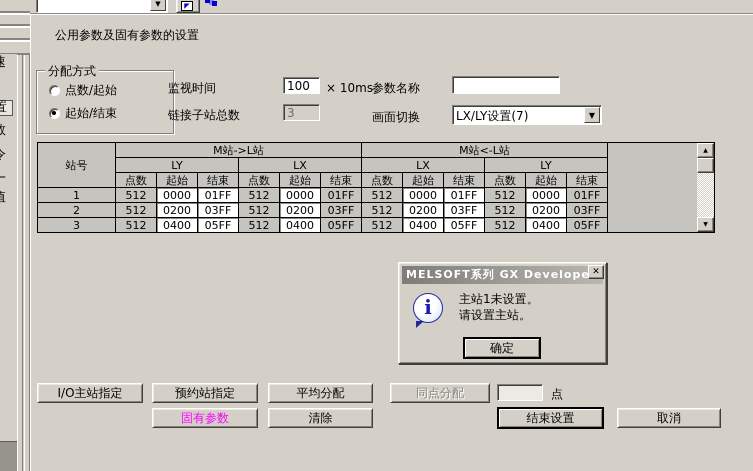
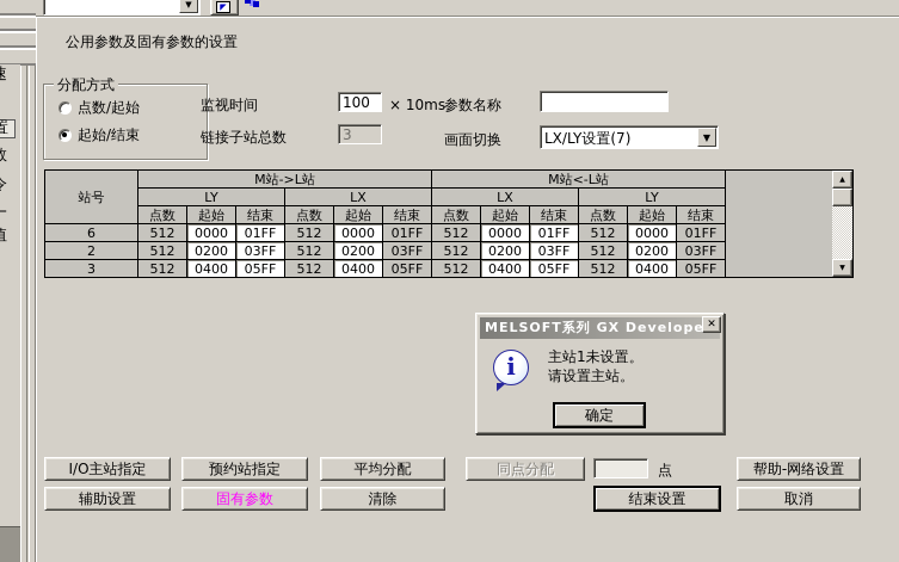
  置
  ▼
  ◤
  公用参数及固有参数的设置
  分配方式
  点数/起始
  起始/结束
  监视时间
  100
  × 10ms
  链接子站总数
  3
  参数名称
  画面切换
  LX/LY设置(7)
  ▼
  站号	M站->L站	M站<-L站
  LY	LX	LX	LY
  点数	起始	结束	点数	起始	结束	点数	起始	结束	点数	起始	结束
- 1	512	0000	01FF	512	0000	01FF	512	0000	01FF	512	0000	01FF
+ 6	512	0000	01FF	512	0000	01FF	512	0000	01FF	512	0000	01FF
  2	512	0200	03FF	512	0200	03FF	512	0200	03FF	512	0200	03FF
  3	512	0400	05FF	512	0400	05FF	512	0400	05FF	512	0400	05FF
  I/O主站指定
  预约站指定
  平均分配
  同点分配
  点
+ 帮助-网络设置
+ 辅助设置
  固有参数
  清除
  结束设置
  取消
  MELSOFT系列 GX Develope
  ✕
  主站1未设置。
  请设置主站。
  确定
